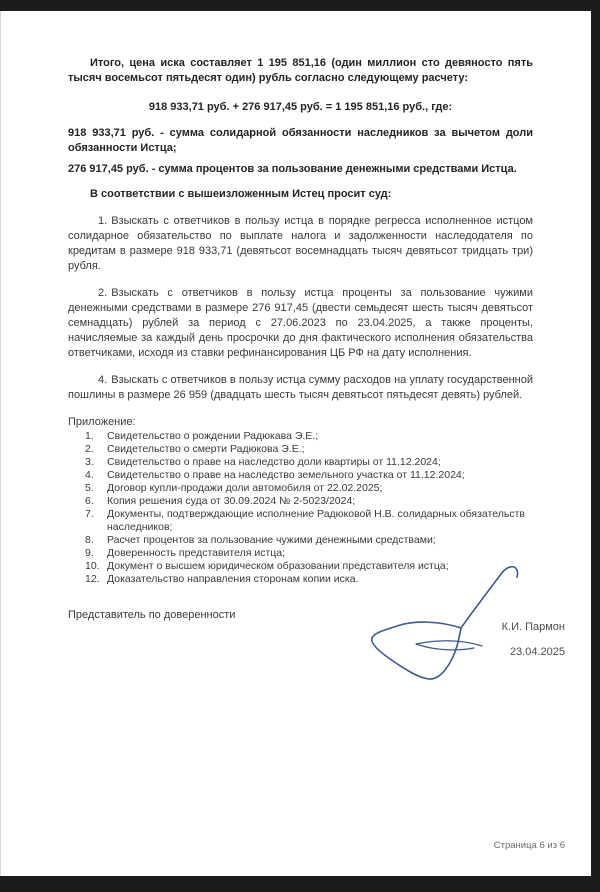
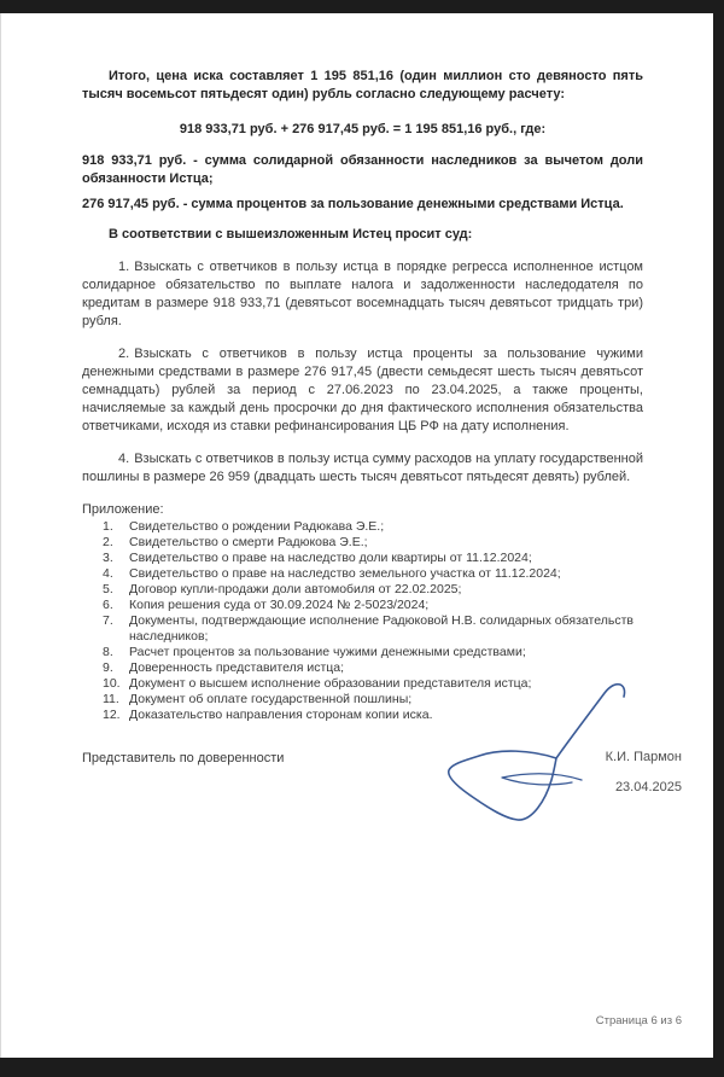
  Итого, цена иска составляет 1 195 851,16 (один миллион сто девяносто пять тысяч восемьсот пятьдесят один) рубль согласно следующему расчету:
  918 933,71 руб. + 276 917,45 руб. = 1 195 851,16 руб., где:
  918 933,71 руб. - сумма солидарной обязанности наследников за вычетом доли обязанности Истца;
  276 917,45 руб. - сумма процентов за пользование денежными средствами Истца.
  В соответствии с вышеизложенным Истец просит суд:
  1. Взыскать с ответчиков в пользу истца в порядке регресса исполненное истцом солидарное обязательство по выплате налога и задолженности наследодателя по кредитам в размере 918 933,71 (девятьсот восемнадцать тысяч девятьсот тридцать три) рубля.
  2. Взыскать с ответчиков в пользу истца проценты за пользование чужими денежными средствами в размере 276 917,45 (двести семьдесят шесть тысяч девятьсот семнадцать) рублей за период с 27.06.2023 по 23.04.2025, а также проценты, начисляемые за каждый день просрочки до дня фактического исполнения обязательства ответчиками, исходя из ставки рефинансирования ЦБ РФ на дату исполнения.
  4. Взыскать с ответчиков в пользу истца сумму расходов на уплату государственной пошлины в размере 26 959 (двадцать шесть тысяч девятьсот пятьдесят девять) рублей.
  Приложение:
  1.
  Свидетельство о рождении Радюкава Э.Е.;
  2.
  Свидетельство о смерти Радюкова Э.Е.;
  3.
  Свидетельство о праве на наследство доли квартиры от 11.12.2024;
  4.
  Свидетельство о праве на наследство земельного участка от 11.12.2024;
  5.
  Договор купли-продажи доли автомобиля от 22.02.2025;
  6.
  Копия решения суда от 30.09.2024 № 2-5023/2024;
  7.
  Документы, подтверждающие исполнение Радюковой Н.В. солидарных обязательств наследников;
  8.
  Расчет процентов за пользование чужими денежными средствами;
  9.
  Доверенность представителя истца;
  10.
- Документ о высшем юридическом образовании представителя истца;
+ Документ о высшем исполнение образовании представителя истца;
+ 11.
+ Документ об оплате государственной пошлины;
  12.
  Доказательство направления сторонам копии иска.
  Представитель по доверенности
  К.И. Пармон
  23.04.2025
  Страница 6 из 6
